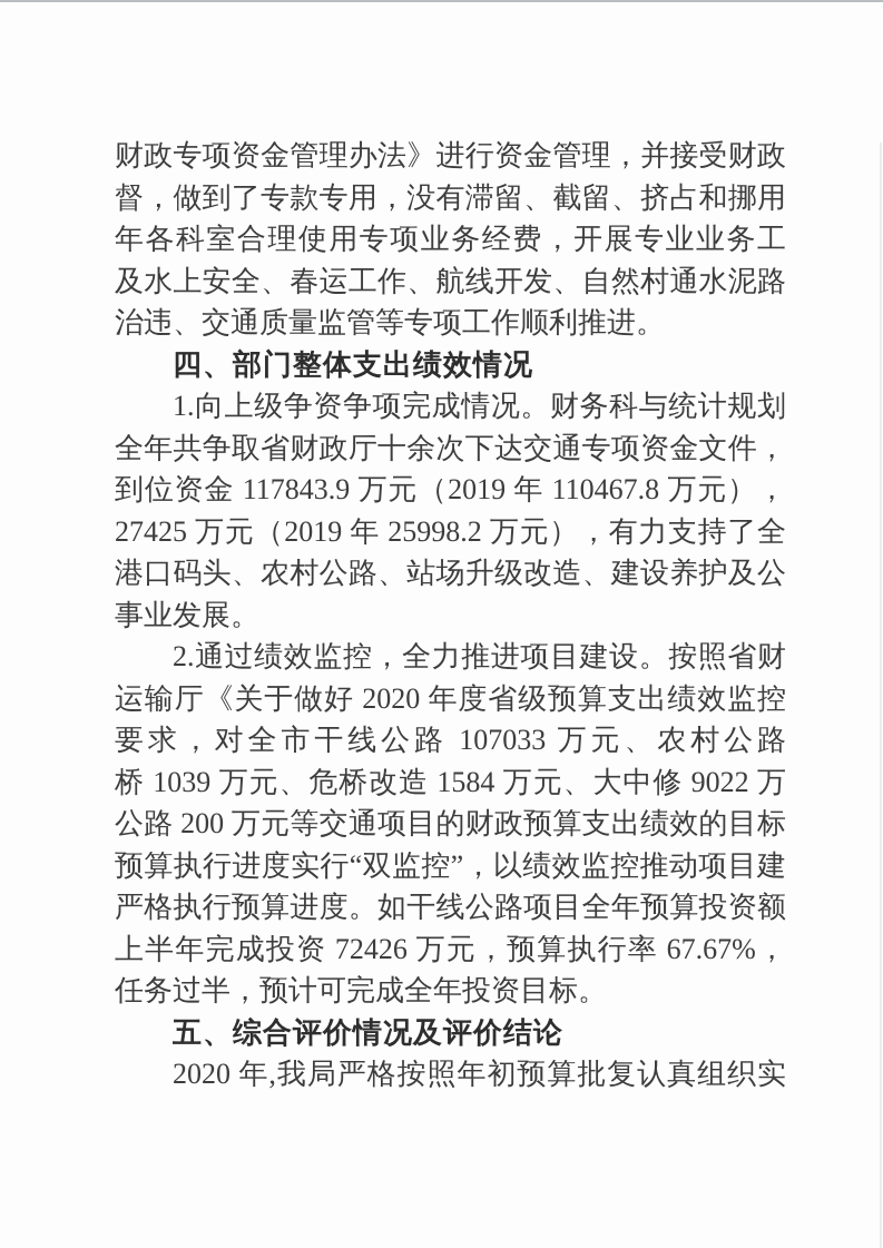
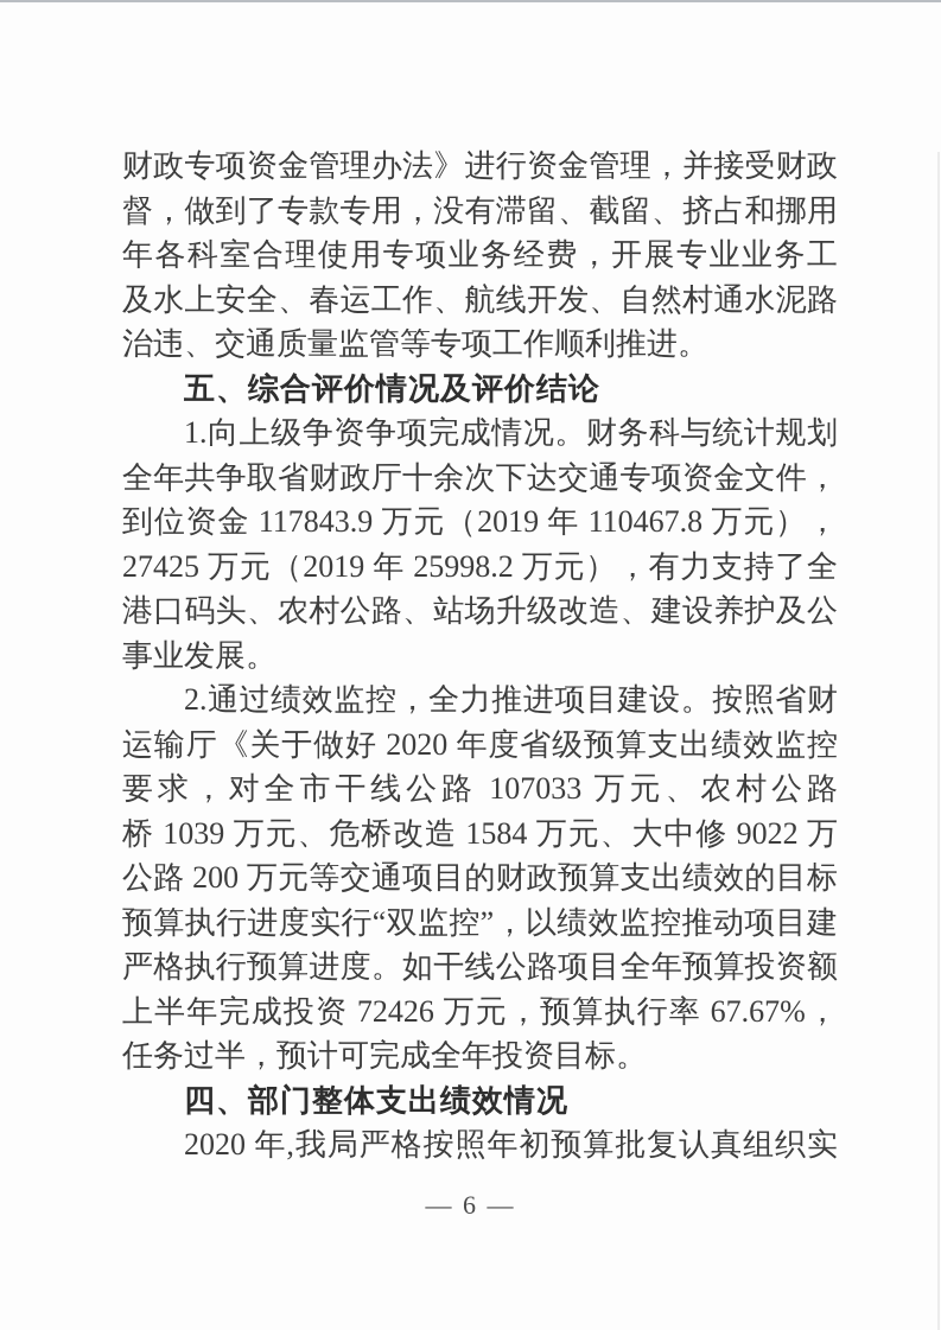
  财政专项资金管理办法》进行资金管理，并接受财政
  督，做到了专款专用，没有滞留、截留、挤占和挪用
  年各科室合理使用专项业务经费，开展专业业务工
  及水上安全、春运工作、航线开发、自然村通水泥路
  治违、交通质量监管等专项工作顺利推进。
- 四、部门整体支出绩效情况
+ 五、综合评价情况及评价结论
  1.向上级争资争项完成情况。财务科与统计规划
  全年共争取省财政厅十余次下达交通专项资金文件，
  到位资金 117843.9 万元（2019 年 110467.8 万元），
  27425 万元（2019 年 25998.2 万元），有力支持了全
  港口码头、农村公路、站场升级改造、建设养护及公
  事业发展。
  2.通过绩效监控，全力推进项目建设。按照省财
  运输厅《关于做好 2020 年度省级预算支出绩效监控
  桥 1039 万元、危桥改造 1584 万元、大中修 9022 万
  公路 200 万元等交通项目的财政预算支出绩效的目标
  预算执行进度实行“双监控”，以绩效监控推动项目建
  严格执行预算进度。如干线公路项目全年预算投资额
  上半年完成投资 72426 万元，预算执行率 67.67%，
  任务过半，预计可完成全年投资目标。
- 五、综合评价情况及评价结论
+ 四、部门整体支出绩效情况
  2020 年,我局严格按照年初预算批复认真组织实
+ — 6 —
